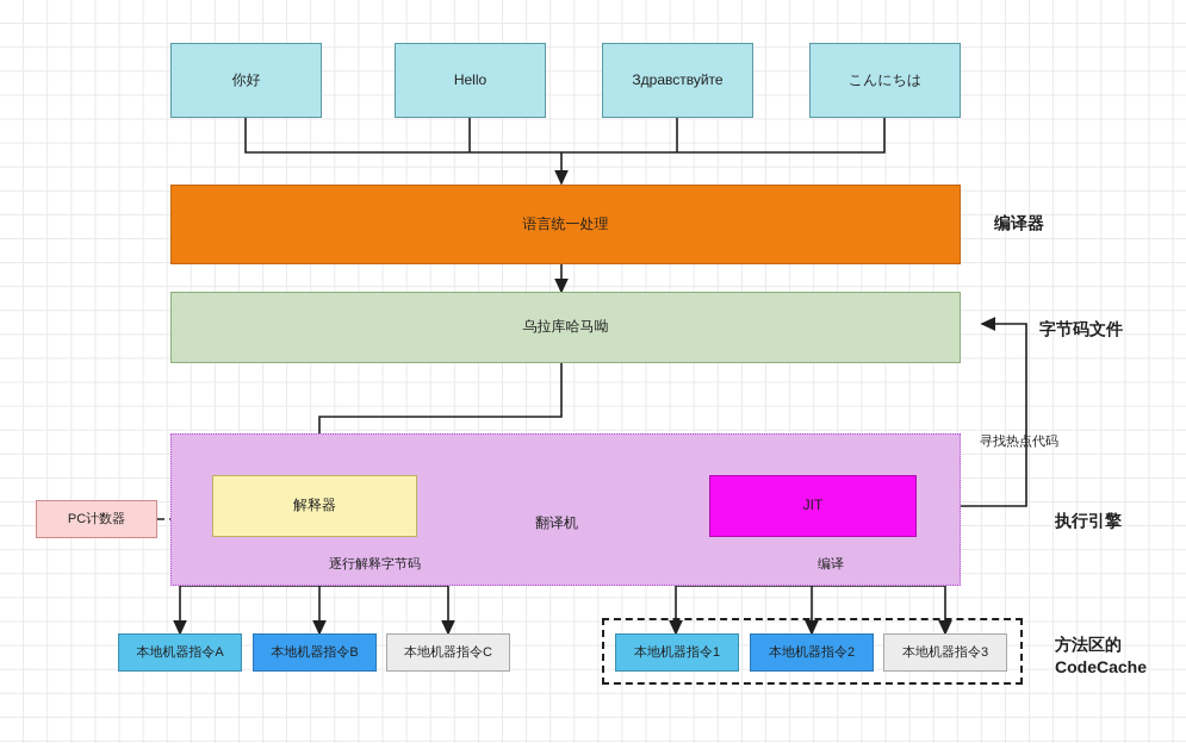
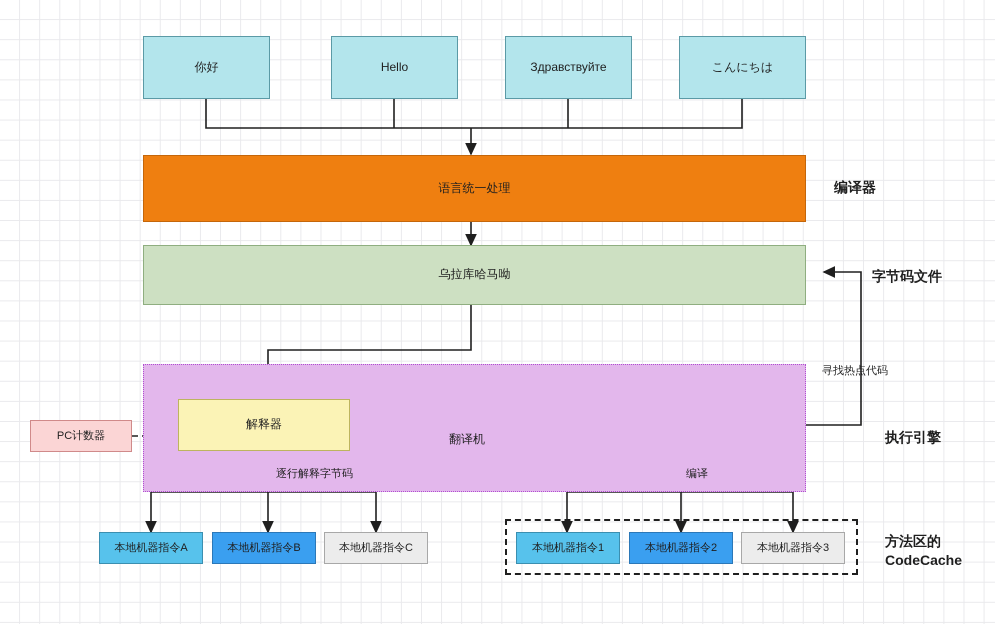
  你好
  Hello
  Здравствуйте
  こんにちは
  语言统一处理
  乌拉库哈马呦
  翻译机
  寻找热点代码
  解释器
- JIT
  PC计数器
  逐行解释字节码
  编译
  本地机器指令A
  本地机器指令B
  本地机器指令C
  本地机器指令1
  本地机器指令2
  本地机器指令3
  编译器
  字节码文件
  执行引擎
  方法区的
  CodeCache
